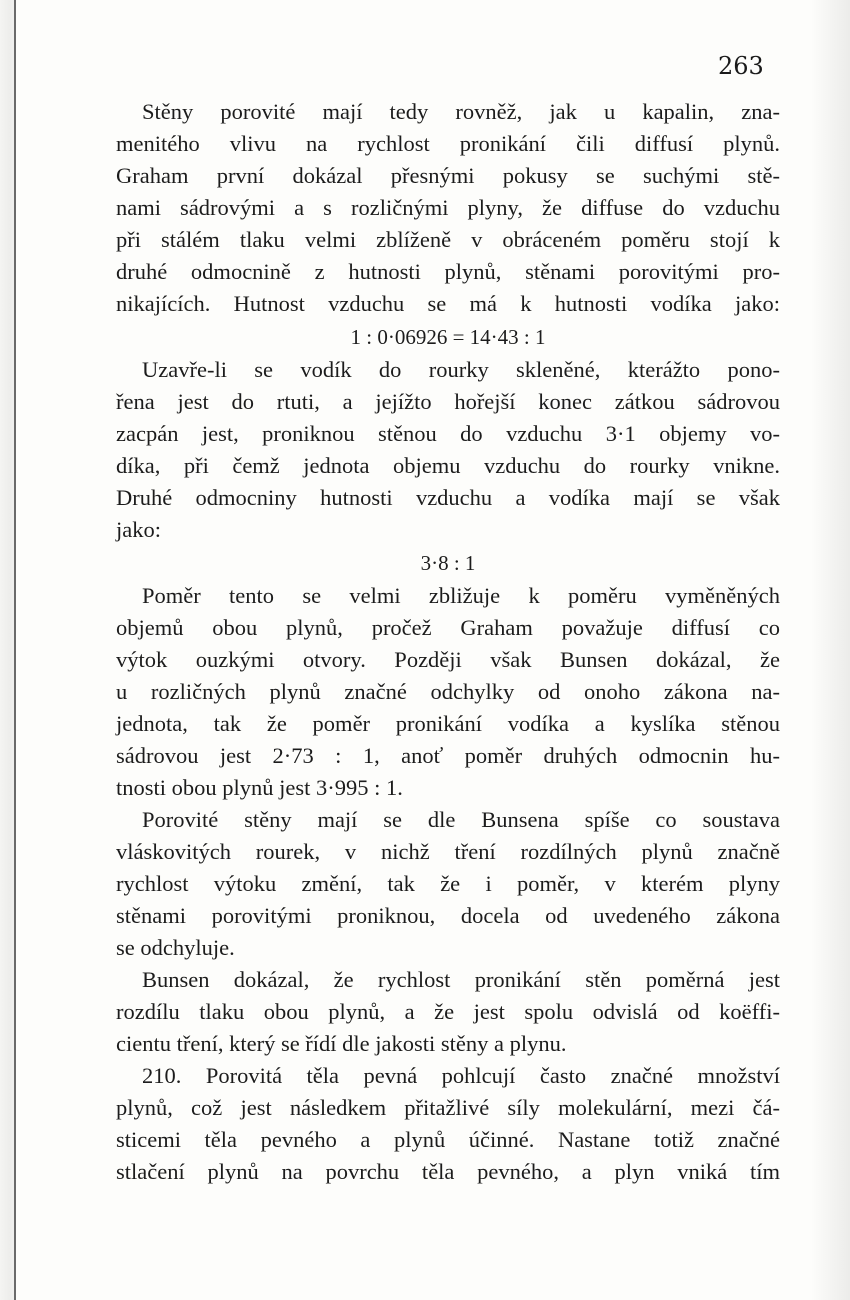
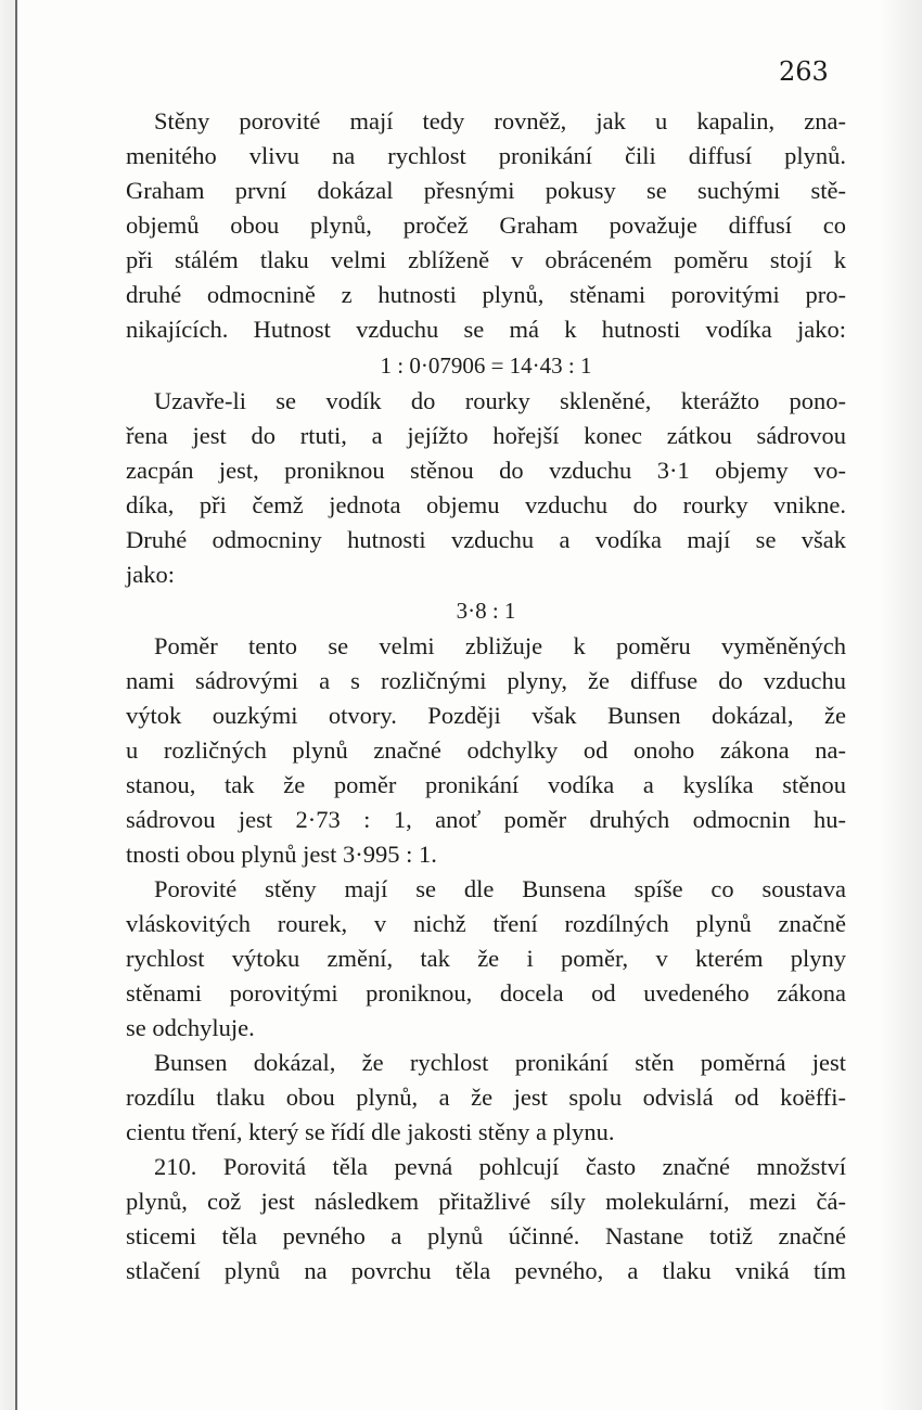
  263
  Stěny porovité mají tedy rovněž, jak u kapalin, zna-
  menitého vlivu na rychlost pronikání čili diffusí plynů.
  Graham první dokázal přesnými pokusy se suchými stě-
- nami sádrovými a s rozličnými plyny, že diffuse do vzduchu
+ objemů obou plynů, pročež Graham považuje diffusí co
  při stálém tlaku velmi zblíženě v obráceném poměru stojí k
  druhé odmocnině z hutnosti plynů, stěnami porovitými pro-
  nikajících. Hutnost vzduchu se má k hutnosti vodíka jako:
- 1 : 0·06926 = 14·43 : 1
+ 1 : 0·07906 = 14·43 : 1
  Uzavře-li se vodík do rourky skleněné, kterážto pono-
  řena jest do rtuti, a jejížto hořejší konec zátkou sádrovou
  zacpán jest, proniknou stěnou do vzduchu 3·1 objemy vo-
  díka, při čemž jednota objemu vzduchu do rourky vnikne.
  Druhé odmocniny hutnosti vzduchu a vodíka mají se však
  jako:
  3·8 : 1
  Poměr tento se velmi zbližuje k poměru vyměněných
- objemů obou plynů, pročež Graham považuje diffusí co
+ nami sádrovými a s rozličnými plyny, že diffuse do vzduchu
  výtok ouzkými otvory. Později však Bunsen dokázal, že
  u rozličných plynů značné odchylky od onoho zákona na-
- jednota, tak že poměr pronikání vodíka a kyslíka stěnou
+ stanou, tak že poměr pronikání vodíka a kyslíka stěnou
  sádrovou jest 2·73 : 1, anoť poměr druhých odmocnin hu-
  tnosti obou plynů jest 3·995 : 1.
  Porovité stěny mají se dle Bunsena spíše co soustava
  vláskovitých rourek, v nichž tření rozdílných plynů značně
  rychlost výtoku změní, tak že i poměr, v kterém plyny
  stěnami porovitými proniknou, docela od uvedeného zákona
  se odchyluje.
  Bunsen dokázal, že rychlost pronikání stěn poměrná jest
  rozdílu tlaku obou plynů, a že jest spolu odvislá od koëffi-
  cientu tření, který se řídí dle jakosti stěny a plynu.
  210. Porovitá těla pevná pohlcují často značné množství
  plynů, což jest následkem přitažlivé síly molekulární, mezi čá-
  sticemi těla pevného a plynů účinné. Nastane totiž značné
- stlačení plynů na povrchu těla pevného, a plyn vniká tím
+ stlačení plynů na povrchu těla pevného, a tlaku vniká tím
